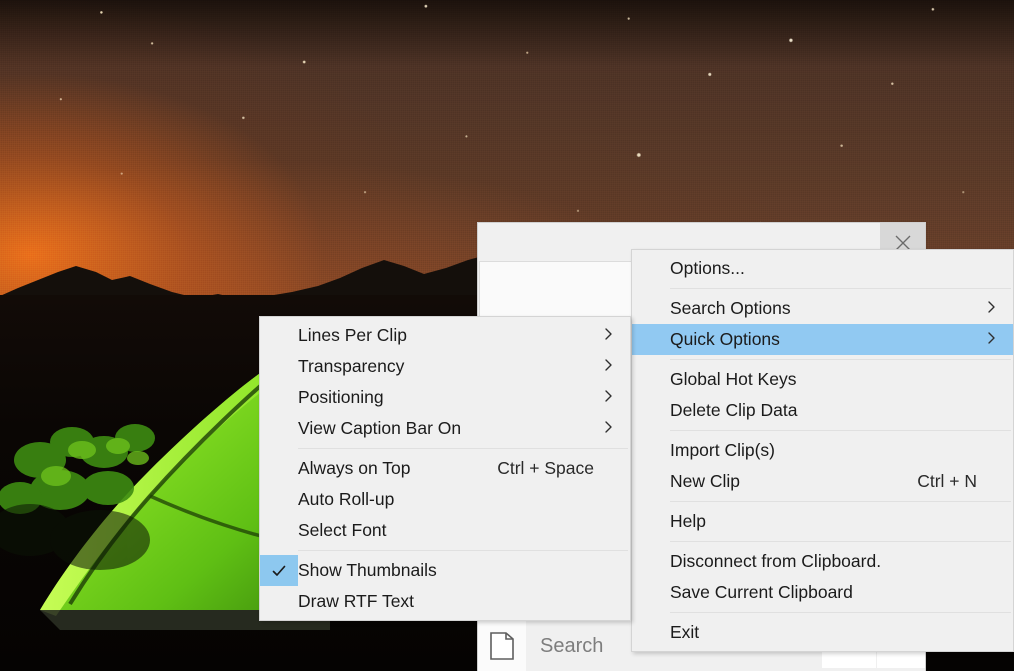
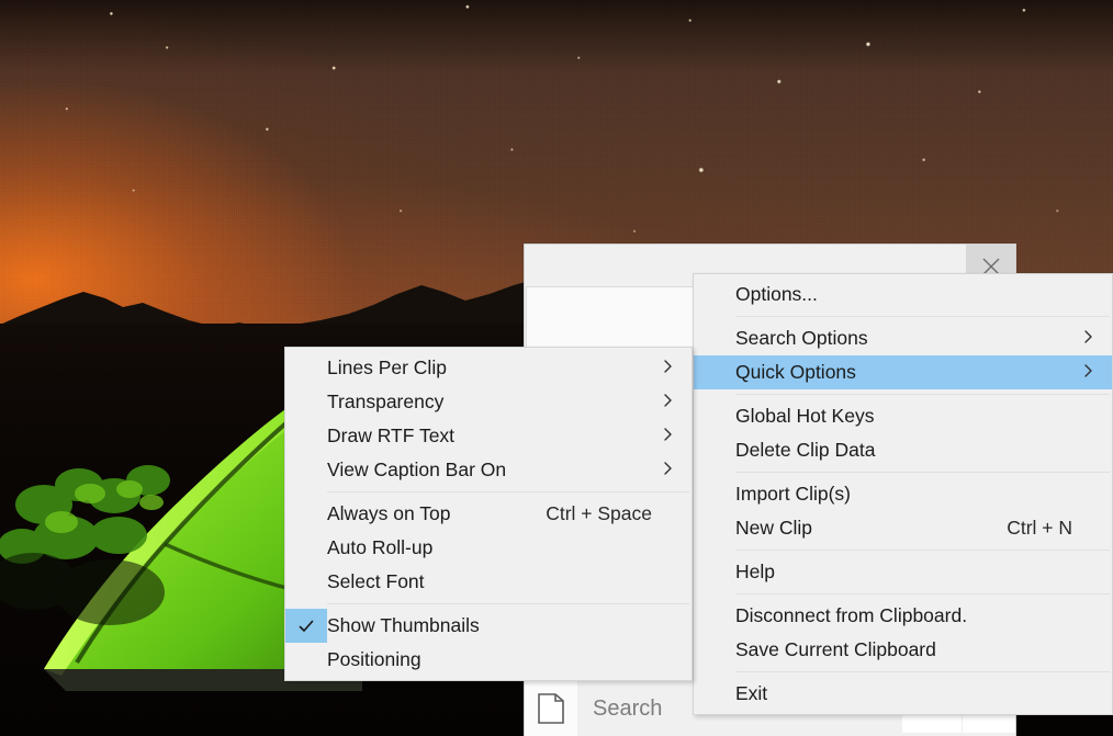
  Search
  Options...
  Search Options
  Quick Options
  Global Hot Keys
  Delete Clip Data
  Import Clip(s)
  New Clip
  Ctrl + N
  Help
  Disconnect from Clipboard.
  Save Current Clipboard
  Exit
  Lines Per Clip
  Transparency
- Positioning
+ Draw RTF Text
  View Caption Bar On
  Always on Top
  Ctrl + Space
  Auto Roll-up
  Select Font
  Show Thumbnails
- Draw RTF Text
+ Positioning
